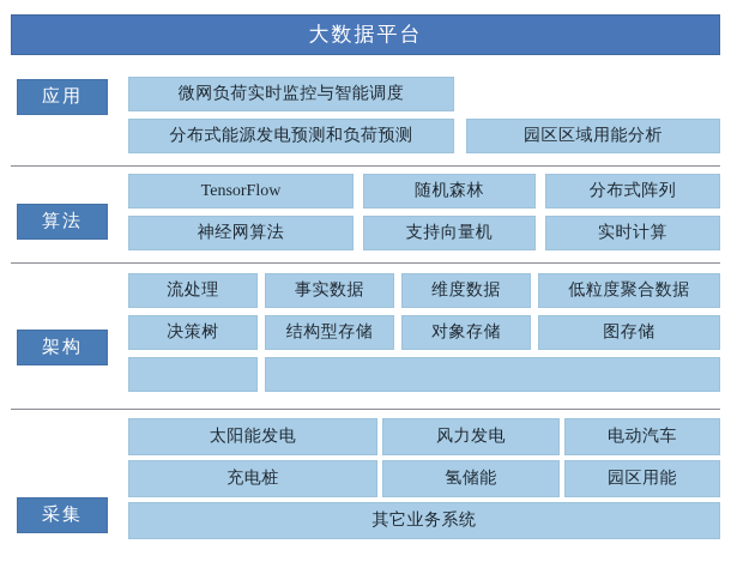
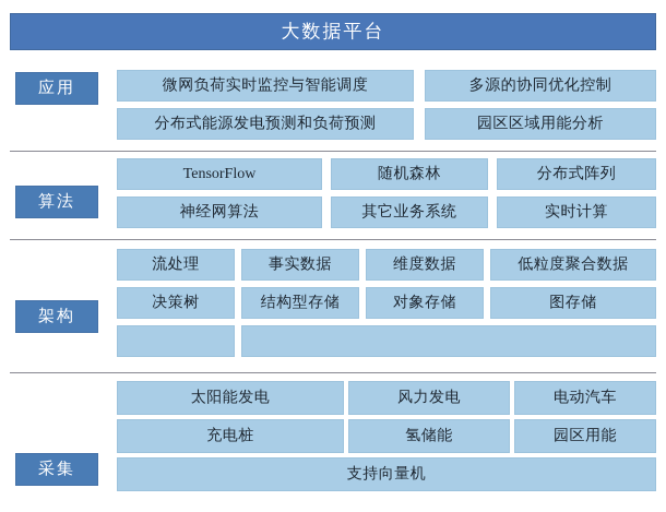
  大数据平台
  应用
  微网负荷实时监控与智能调度
+ 多源的协同优化控制
  分布式能源发电预测和负荷预测
  园区区域用能分析
  算法
  TensorFlow
  随机森林
  分布式阵列
  神经网算法
- 支持向量机
+ 其它业务系统
  实时计算
  架构
  流处理
  事实数据
  维度数据
  低粒度聚合数据
  决策树
  结构型存储
  对象存储
  图存储
  采集
  太阳能发电
  风力发电
  电动汽车
  充电桩
  氢储能
  园区用能
- 其它业务系统
+ 支持向量机
